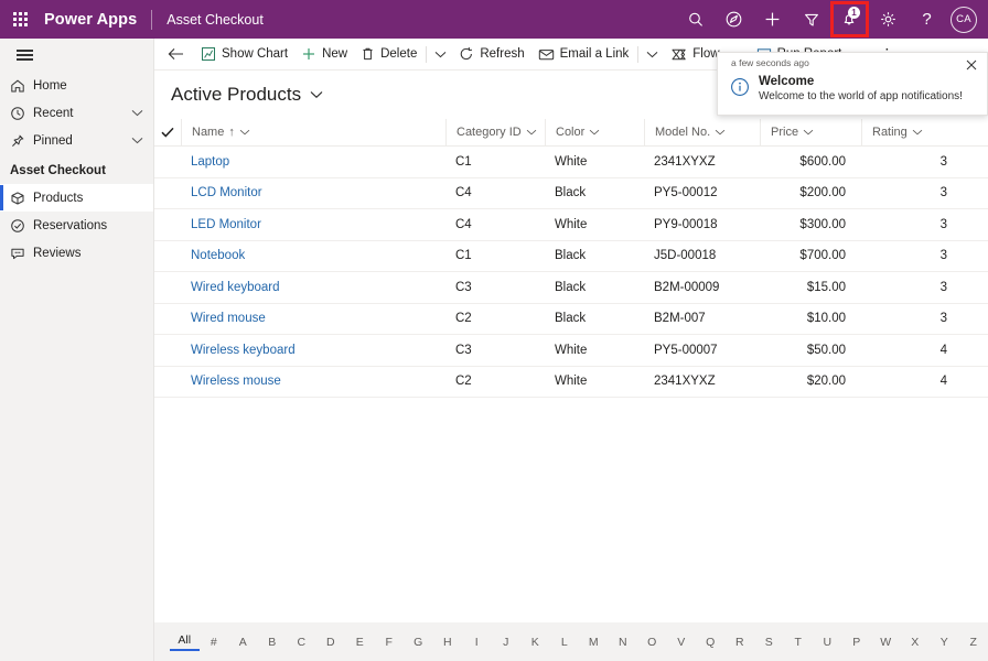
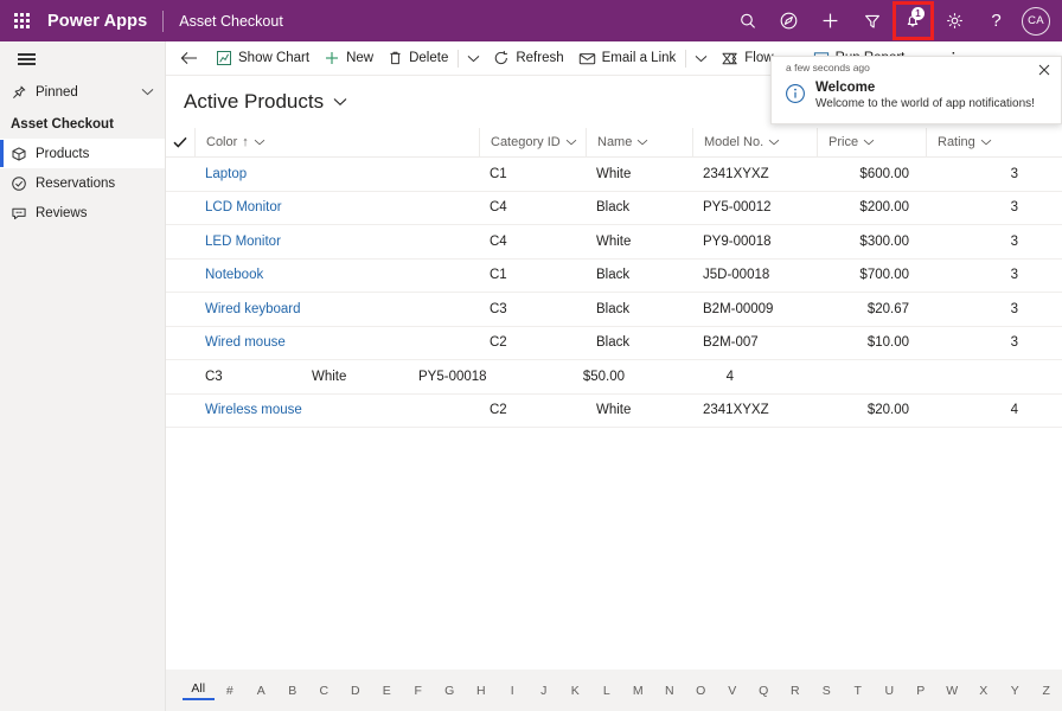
  Power Apps
  Asset Checkout
  1
  ?
  CA
- Home
- Recent
  Pinned
  Asset Checkout
  Products
  Reservations
  Reviews
  Show Chart
  New
  Delete
  Refresh
  Email a Link
  Flow
  a few seconds ago
  Welcome
  Welcome to the world of app notifications!
  Active Products
- Name
+ Color
  ↑
  Category ID
- Color
+ Name
  Model No.
  Price
  Rating
  Laptop
  C1
  White
  2341XYXZ
  $600.00
  3
  LCD Monitor
  C4
  Black
  PY5-00012
  $200.00
  3
  LED Monitor
  C4
  White
  PY9-00018
  $300.00
  3
  Notebook
  C1
  Black
  J5D-00018
  $700.00
  3
  Wired keyboard
  C3
  Black
  B2M-00009
- $15.00
+ $20.67
  3
  Wired mouse
  C2
  Black
  B2M-007
  $10.00
  3
- Wireless keyboard
  C3
  White
- PY5-00007
+ PY5-00018
  $50.00
  4
  Wireless mouse
  C2
  White
  2341XYXZ
  $20.00
  4
  All
  #
  A
  B
  C
  D
  E
  F
  G
  H
  I
  J
  K
  L
  M
  N
  O
  V
  Q
  R
  S
  T
  U
  P
  W
  X
  Y
  Z
